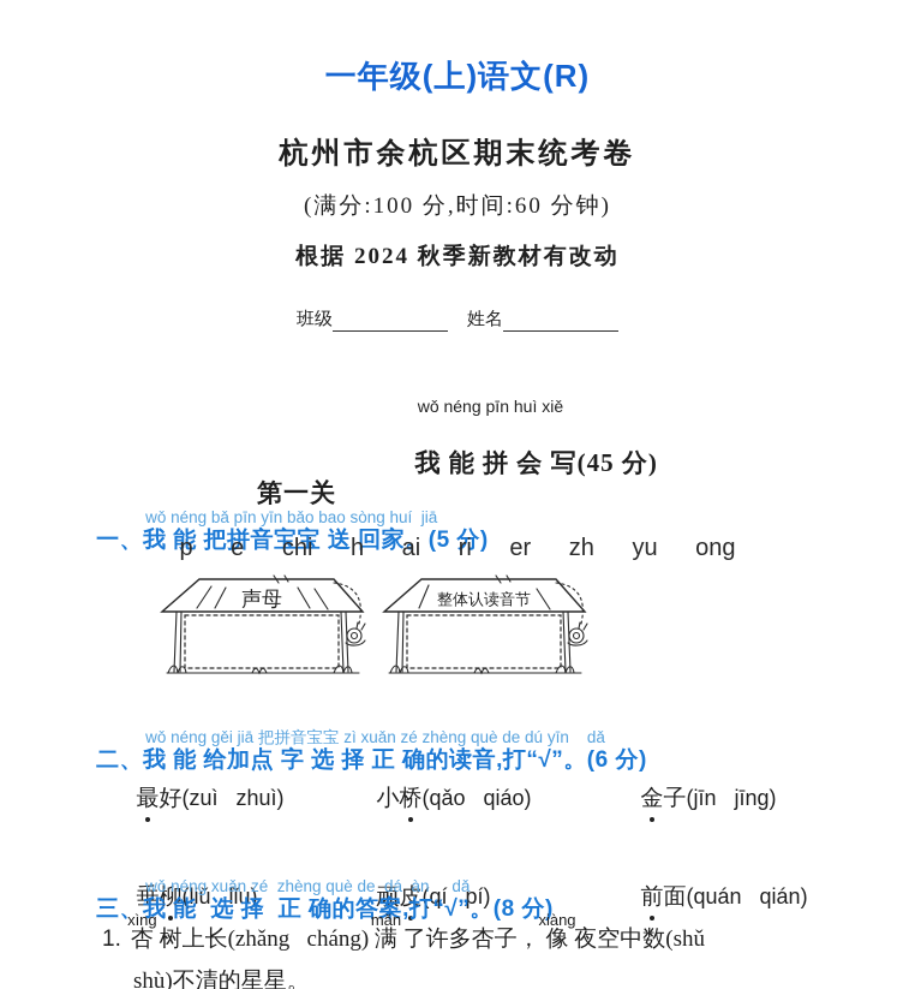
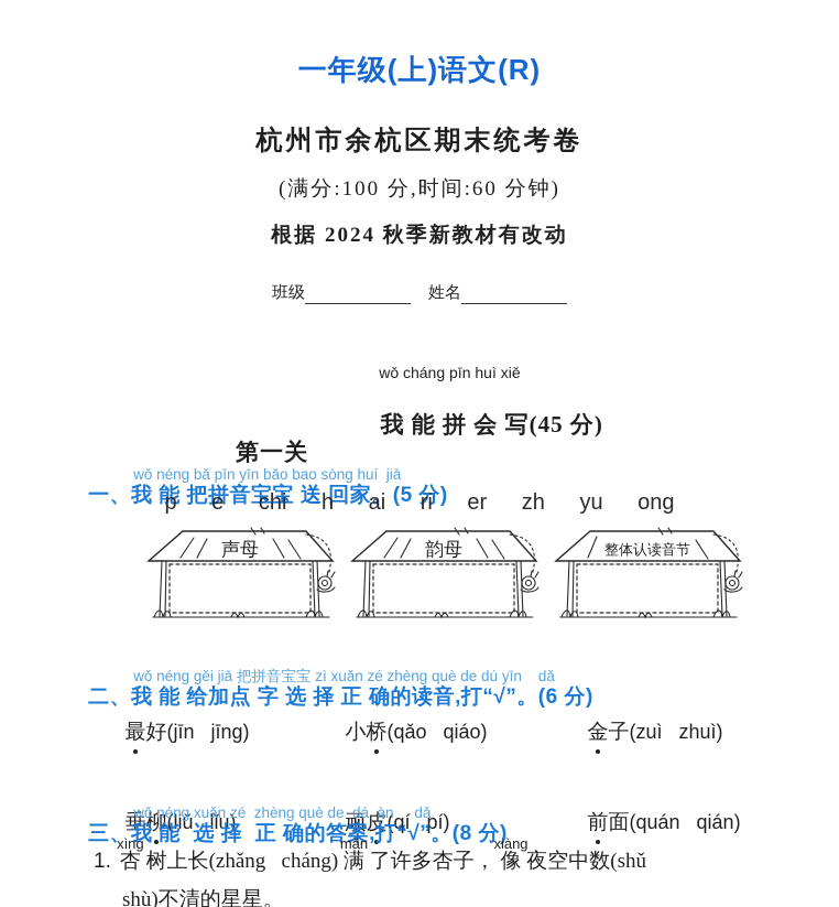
  一年级(上)语文(R)
  杭州市余杭区期末统考卷
  (满分:100 分,时间:60 分钟)
  根据 2024 秋季新教材有改动
  班级
  姓名
  第一关
- wǒ néng pīn huì xiě
+ wǒ cháng pīn huì xiě
  我 能 拼 会 写(45 分)
  一、
  wǒ néng bǎ pīn yīn bǎo bao sòng huí jiā
  我 能 把拼音宝宝 送 回家。(5 分)
  p e chi h ai ri er zh yu ong
  声母
+ 韵母
  整体认读音节
  二、
  wǒ néng gěi jiā 把拼音宝宝 zì xuǎn zé zhèng què de dú yīn dǎ
  我 能 给加点 字 选 择 正 确的读音,打“√”。(6 分)
- 最好(zuì zhuì)
+ 最好(jīn jīng)
  小桥(qǎo qiáo)
- 金子(jīn jīng)
+ 金子(zuì zhuì)
  垂柳(liǔ lǐu)
  顽皮(qí pí)
  前面(quán qián)
  三、
  wǒ néng xuǎn zé zhèng què de dá àn dǎ
  我 能 选 择 正 确的答案,打“√”。(8 分)
  1.
  xìng
  杏 树上长(zhǎng cháng)
  mǎn
  满 了许多杏子，
  xiàng
  像 夜空中数(shǔ
  shù)不清的星星。
